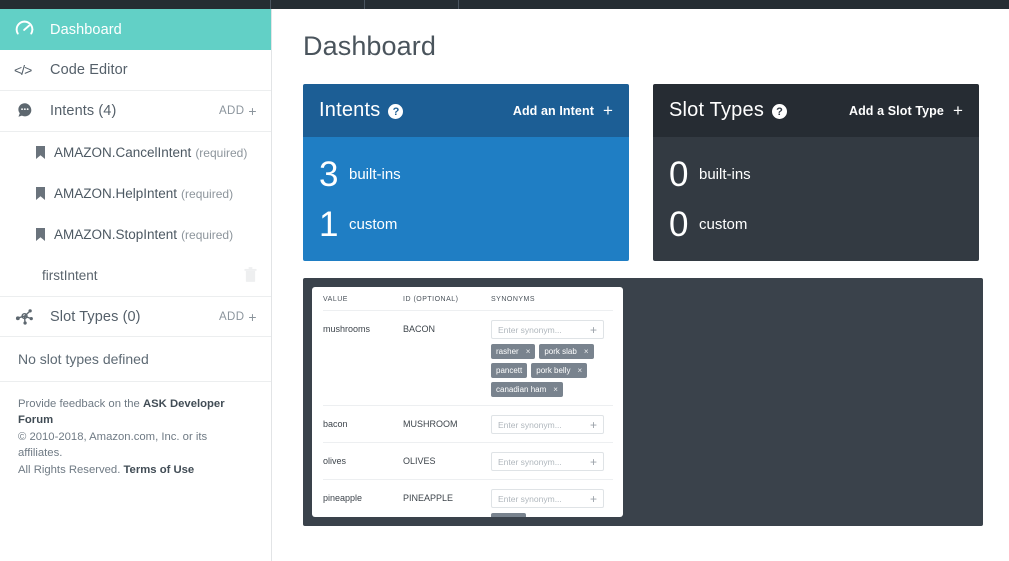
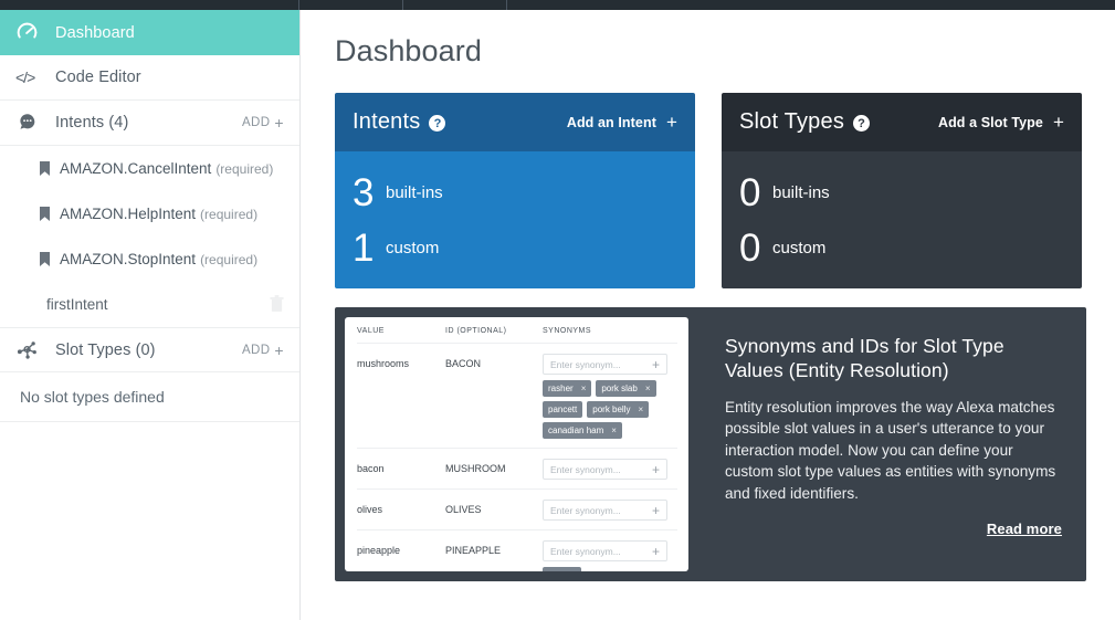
  Dashboard
  </>
  Code Editor
  Intents (4)
  ADD
  +
  AMAZON.CancelIntent
  (required)
  AMAZON.HelpIntent
  (required)
  AMAZON.StopIntent
  (required)
  firstIntent
  Slot Types (0)
  ADD
  +
  No slot types defined
- Provide feedback on the ASK Developer Forum
- © 2010-2018, Amazon.com, Inc. or its affiliates.
- All Rights Reserved. Terms of Use
  Dashboard
  Intents
  ?
  Add an Intent
  +
  3
  built-ins
  1
  custom
  Slot Types
  ?
  Add a Slot Type
  +
  0
  built-ins
  0
  custom
  mushrooms
  BACON
  Enter synonym...
  +
  rasher
  ×
  pork slab
  ×
  pancett
  pork belly
  ×
  canadian ham
  ×
  bacon
  MUSHROOM
  Enter synonym...
  +
  olives
  OLIVES
  Enter synonym...
  +
  pineapple
  PINEAPPLE
  Enter synonym...
  +
+ Synonyms and IDs for Slot Type Values (Entity Resolution)
+ Entity resolution improves the way Alexa matches possible slot values in a user's utterance to your interaction model. Now you can define your custom slot type values as entities with synonyms and fixed identifiers.
+ Read more
